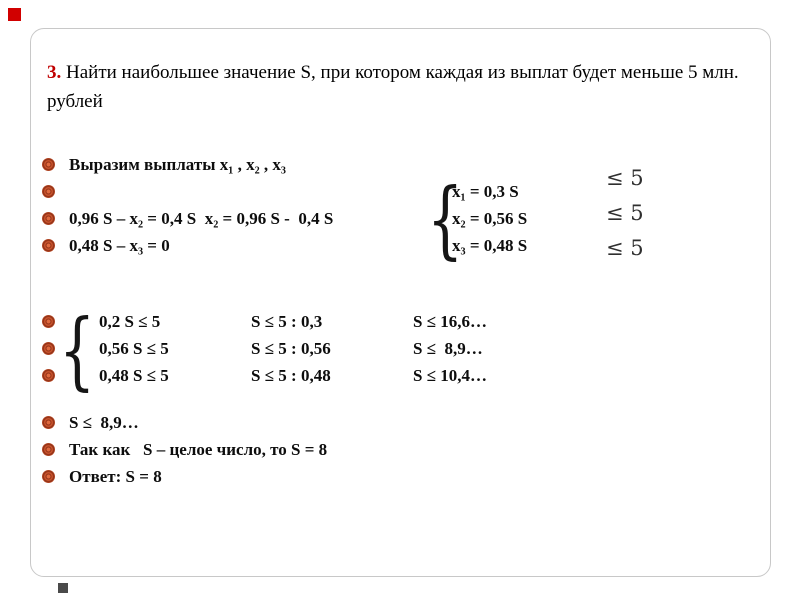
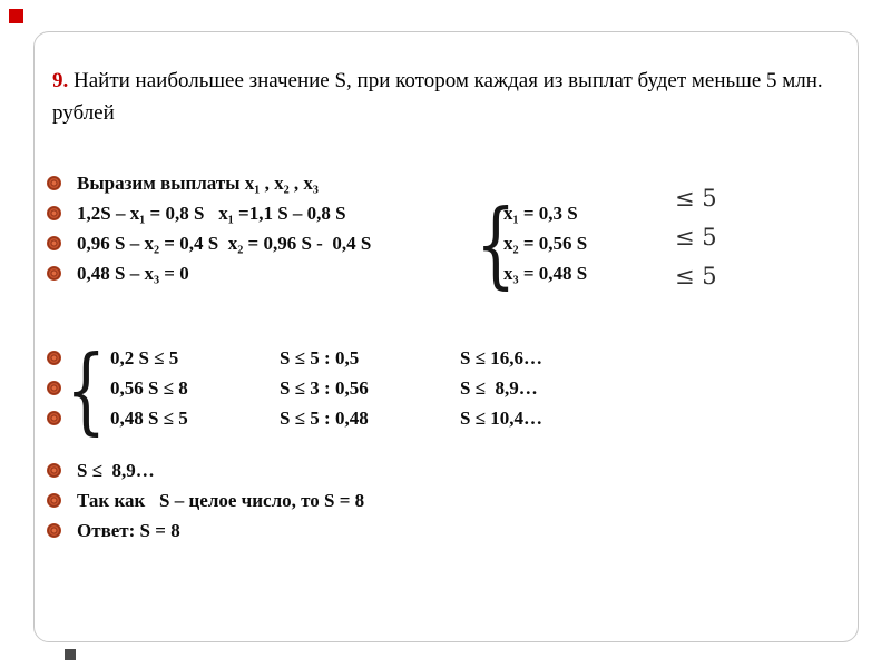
- 3. Найти наибольшее значение S, при котором каждая из выплат будет меньше 5 млн. рублей
+ 9. Найти наибольшее значение S, при котором каждая из выплат будет меньше 5 млн. рублей
  Выразим выплаты x₁ , x₂ , x₃
+ 1,2S – x₁ = 0,8 S x₁ =1,1 S – 0,8 S
  0,96 S – x₂ = 0,4 S x₂ = 0,96 S - 0,4 S
  0,48 S – x₃ = 0
  {
  x₁ = 0,3 S
  x₂ = 0,56 S
  x₃ = 0,48 S
  ≤ 5
  ≤ 5
  ≤ 5
  {
  0,2 S ≤ 5
- S ≤ 5 : 0,3
+ S ≤ 5 : 0,5
  S ≤ 16,6…
- 0,56 S ≤ 5
+ 0,56 S ≤ 8
- S ≤ 5 : 0,56
+ S ≤ 3 : 0,56
  S ≤ 8,9…
  0,48 S ≤ 5
  S ≤ 5 : 0,48
  S ≤ 10,4…
  S ≤ 8,9…
  Так как S – целое число, то S = 8
  Ответ: S = 8
